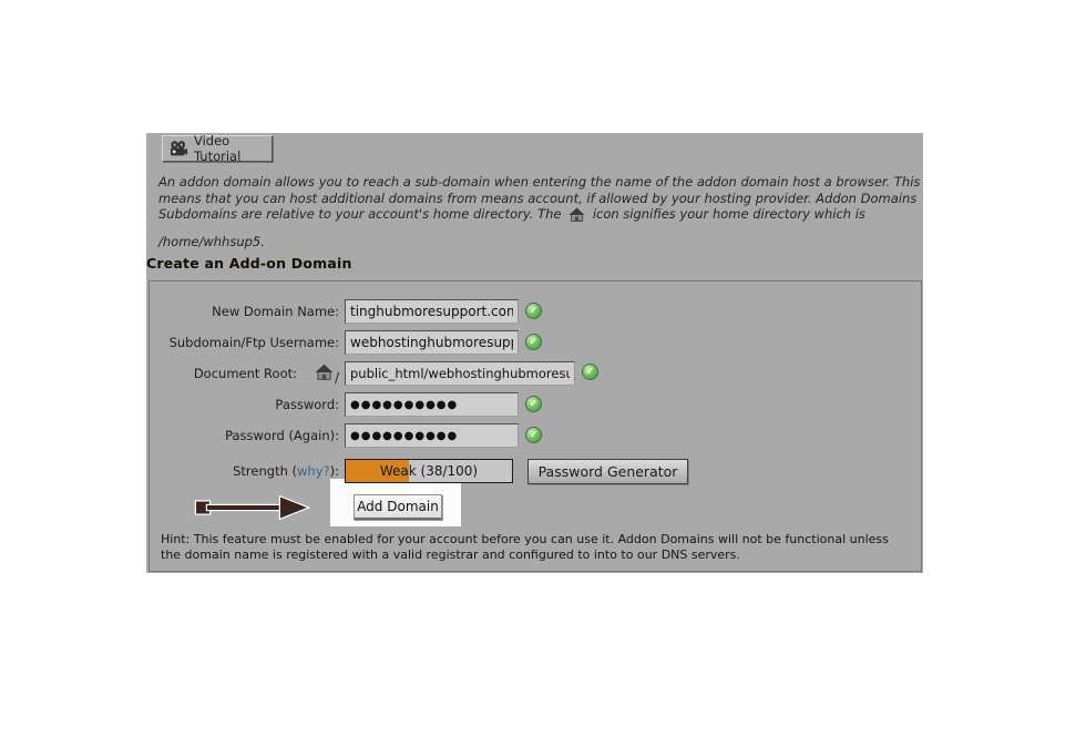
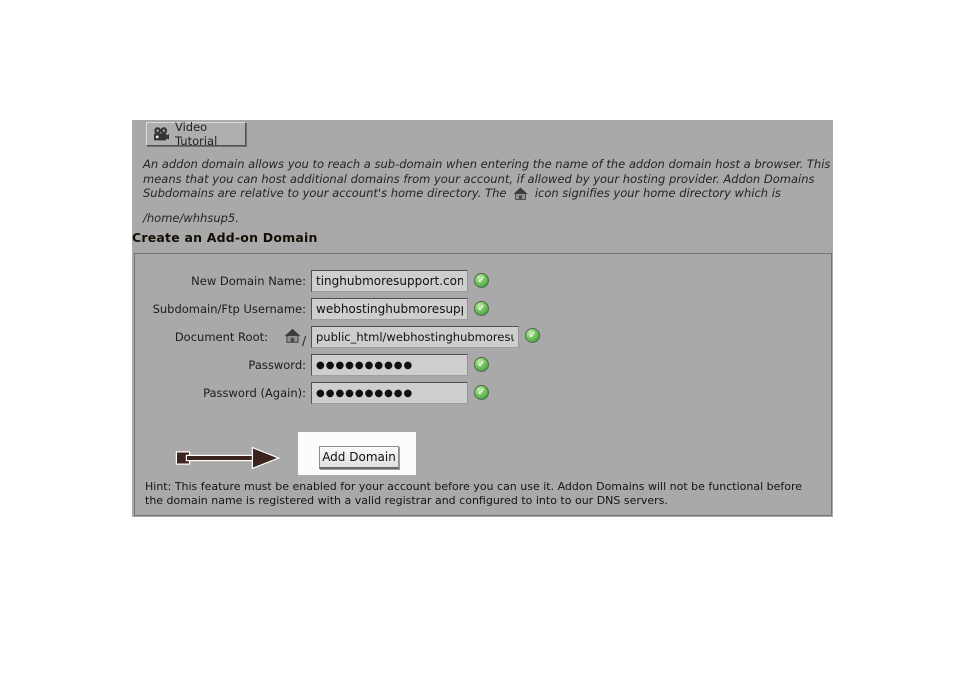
  Video Tutorial
  An addon domain allows you to reach a sub-domain when entering the name of the addon domain host a browser. This
- means that you can host additional domains from means account, if allowed by your hosting provider. Addon Domains
+ means that you can host additional domains from your account, if allowed by your hosting provider. Addon Domains
  Subdomains are relative to your account's home directory. The icon signifies your home directory which is
  /home/whhsup5.
  Create an Add-on Domain
  New Domain Name:
  tinghubmoresupport.com
  Subdomain/Ftp Username:
  webhostinghubmoresup
  Document Root:
  /
  public_html/webhostinghubmores
  Password:
  ●●●●●●●●●●
  Password (Again):
  ●●●●●●●●●●
- Strength (why?):
- Weak (38/100)
- Password Generator
  Add Domain
- Hint: This feature must be enabled for your account before you can use it. Addon Domains will not be functional unless
+ Hint: This feature must be enabled for your account before you can use it. Addon Domains will not be functional before
  the domain name is registered with a valid registrar and configured to into to our DNS servers.
